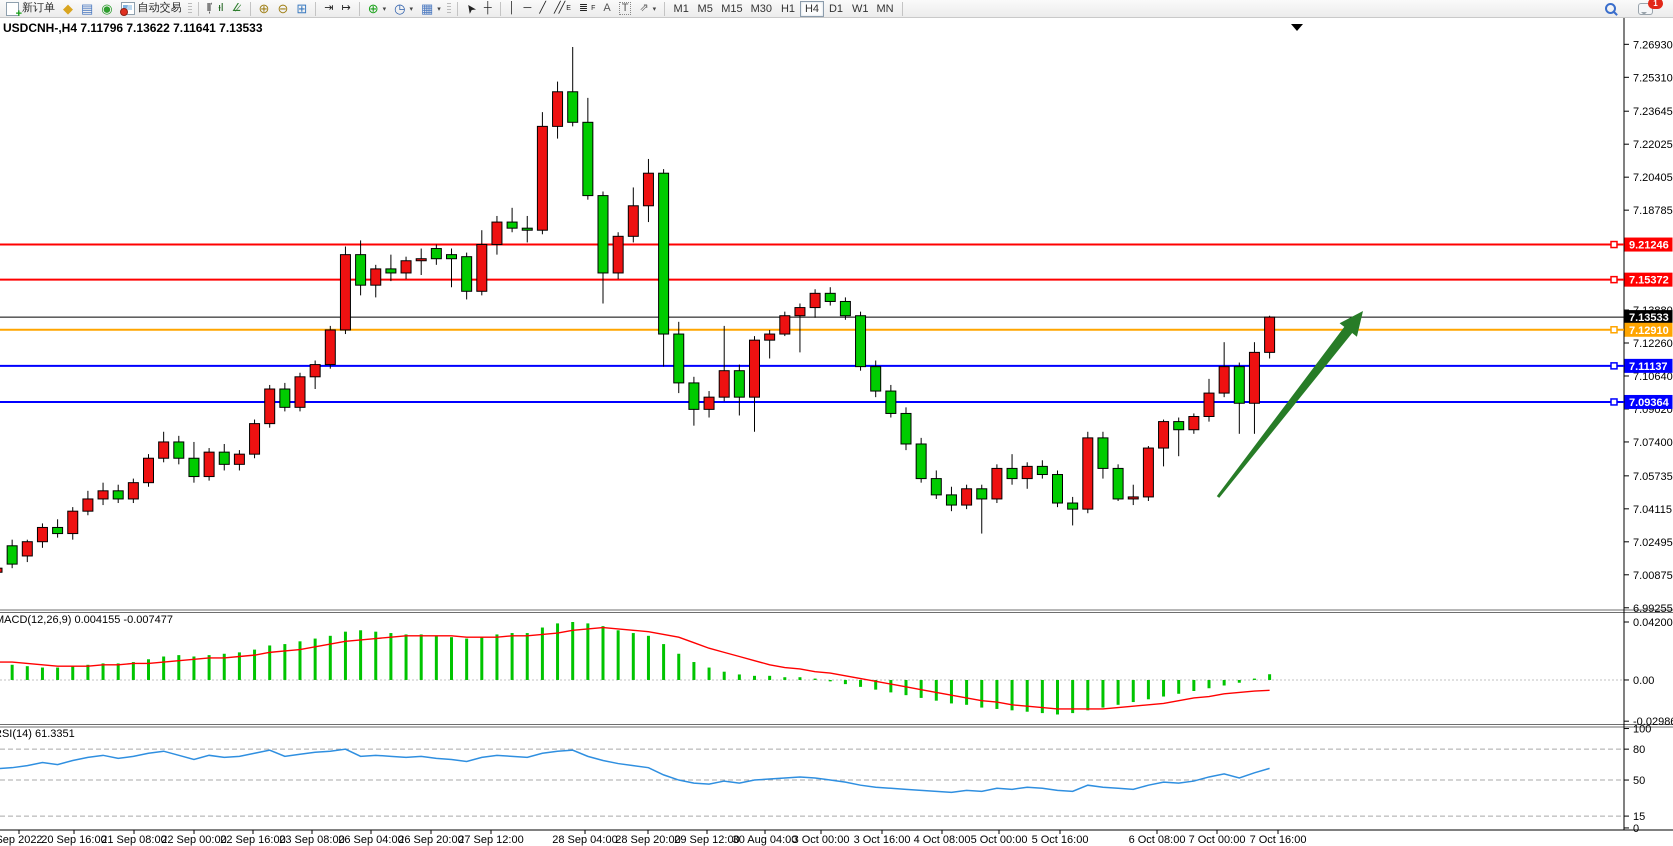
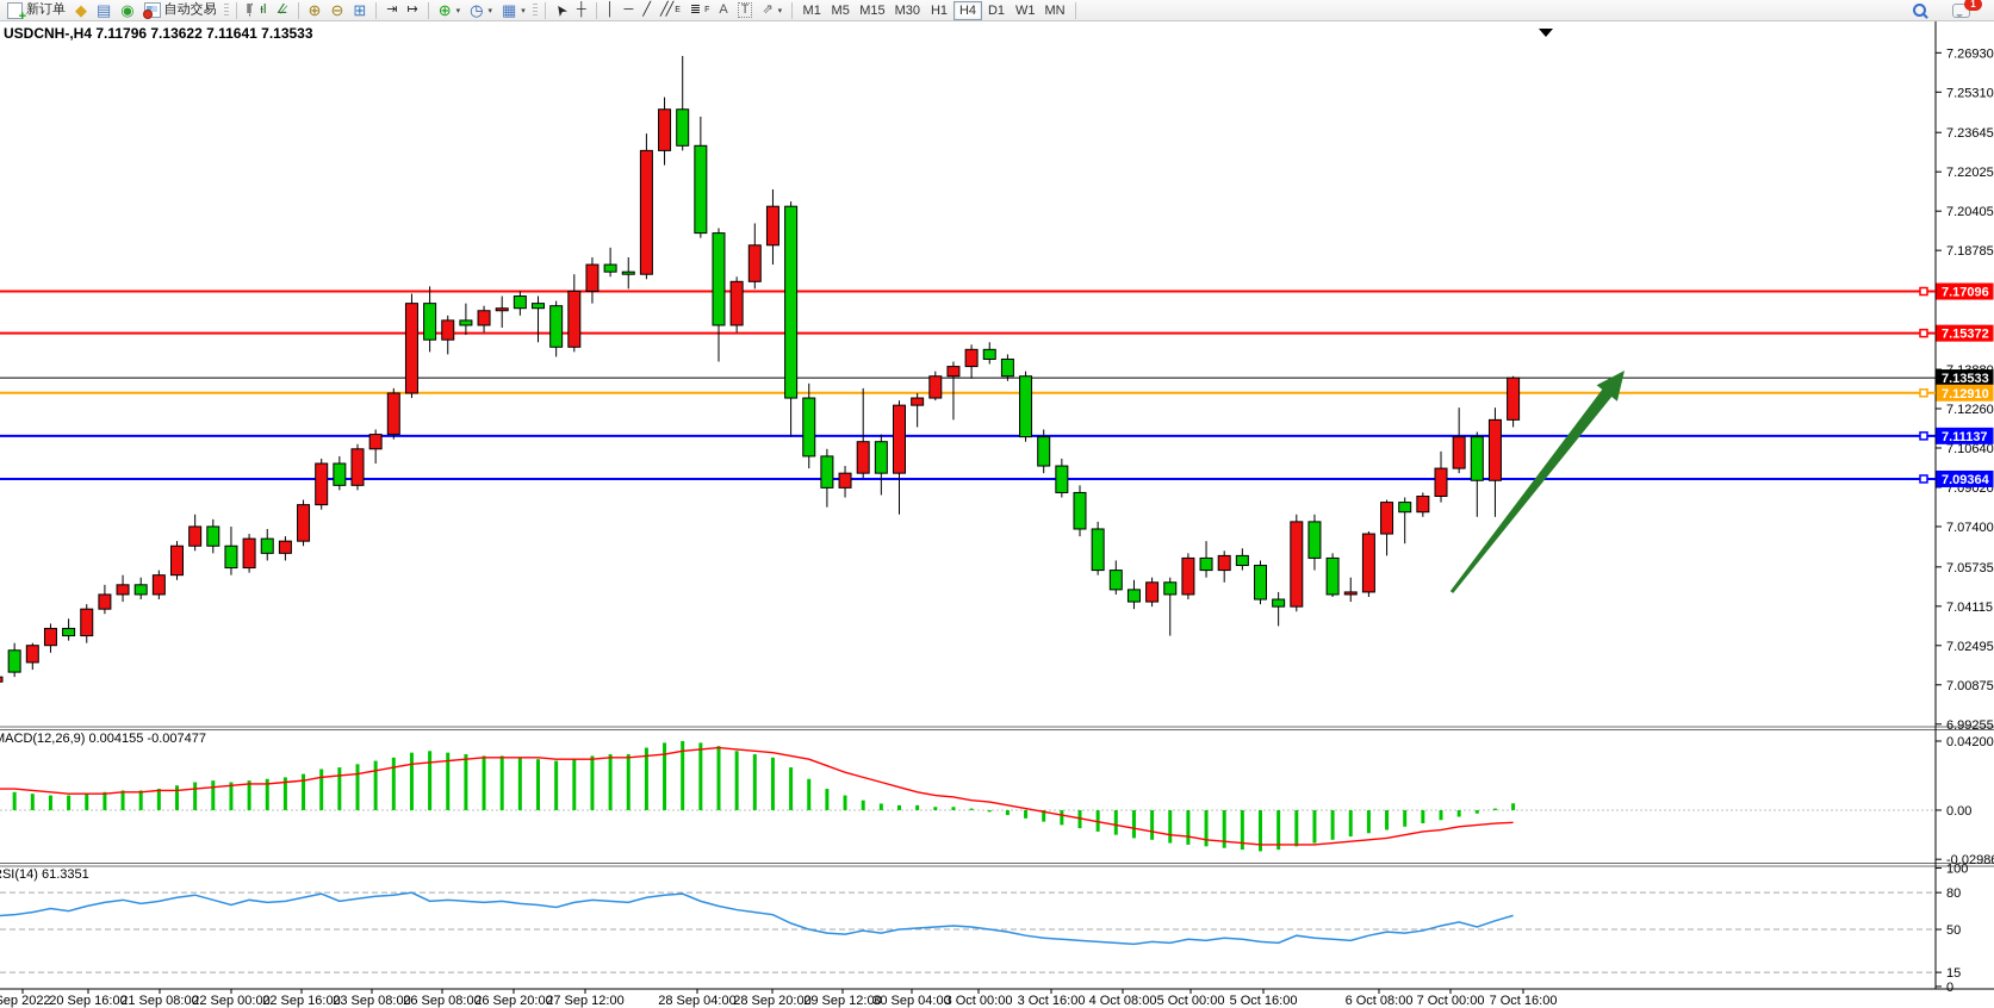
  新订单
  ◆
  ▤
  ◉
  自动交易
  ǀ̩ǀ̍
  ᵻǀ
  ∠̷
  ⊕
  ⊖
  ⊞
  ⇥
  ↦
  ⊕
  ◷
  ▦
  ┼
  │
  ─
  ╱
  ╱╱
  ≣
  A
  T
  ⇗
  M1
  M5
  M15
  M30
  H1
  H4
  D1
  W1
  MN
  1
  7.26930
  7.25310
  7.23645
  7.22025
  7.20405
  7.18785
  7.12260
  7.10640
  7.09020
  7.07400
  7.05735
  7.04115
  7.02495
  7.00875
  6.99255
  0.04200
  0.00
  -0.0298
  100
  80
  50
  15
  0
- 9.21246
+ 7.17096
  7.15372
  7.13533
  7.12910
  7.11137
  7.09364
  ep 2022
  20 Sep 16:00
  21 Sep 08:00
  22 Sep 00:00
  22 Sep 16:00
  23 Sep 08:00
- 26 Sep 04:00
+ 26 Sep 08:00
  26 Sep 20:00
  27 Sep 12:00
  28 Sep 04:00
  28 Sep 20:00
  29 Sep 12:00
- 30 Aug 04:00
+ 30 Sep 04:00
  3 Oct 00:00
  3 Oct 16:00
  4 Oct 08:00
  5 Oct 00:00
  5 Oct 16:00
  6 Oct 08:00
  7 Oct 00:00
  7 Oct 16:00
  USDCNH-,H4 7.11796 7.13622 7.11641 7.13533
  ACD(12,26,9) 0.004155 -0.007477
  SI(14) 61.3351
